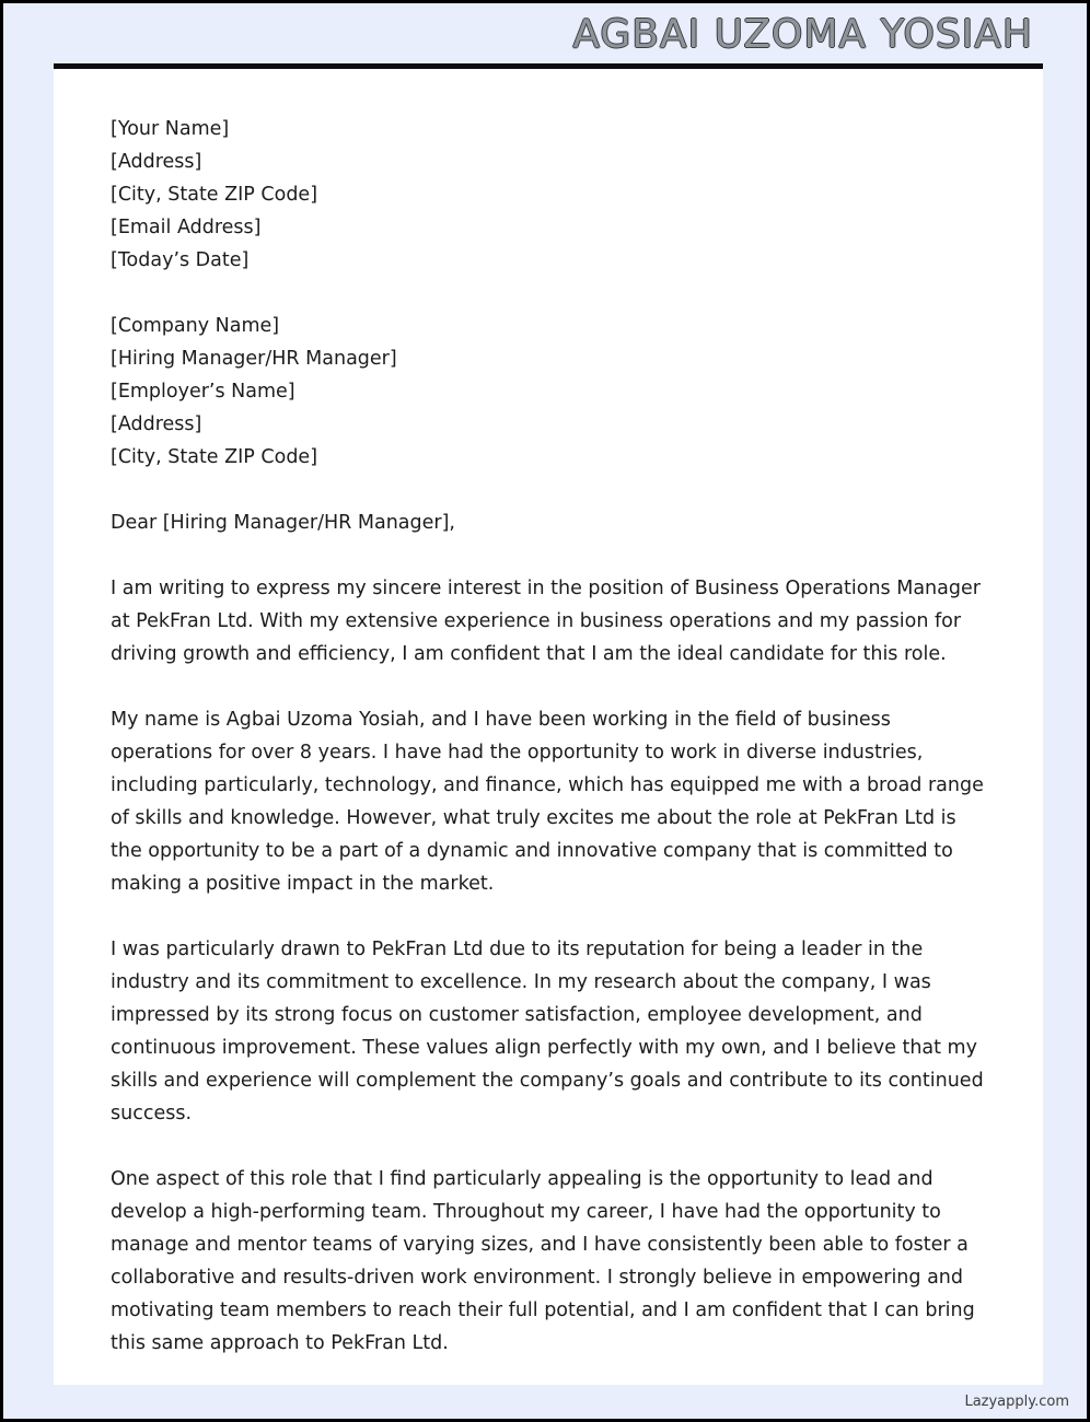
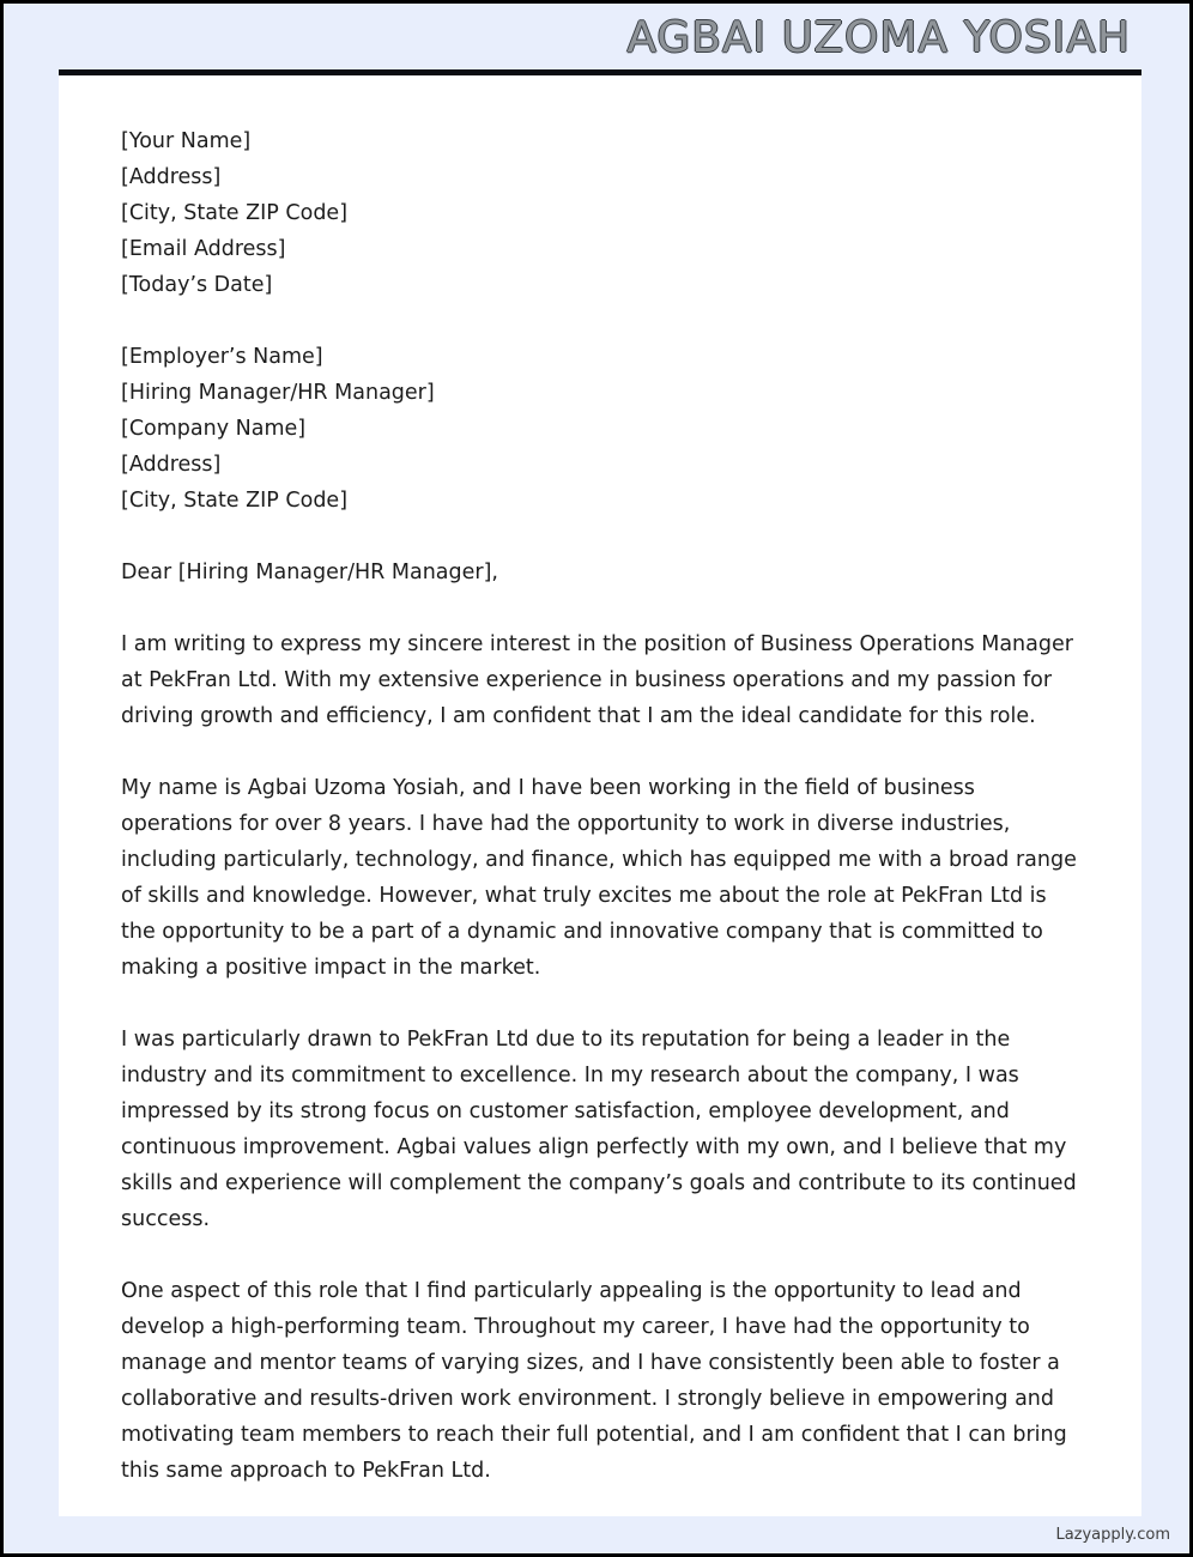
  AGBAI UZOMA YOSIAH
  [Your Name]
  [Address]
  [City, State ZIP Code]
  [Email Address]
  [Today’s Date]
- [Company Name]
+ [Employer’s Name]
  [Hiring Manager/HR Manager]
- [Employer’s Name]
+ [Company Name]
  [Address]
  [City, State ZIP Code]
  Dear [Hiring Manager/HR Manager],
  I am writing to express my sincere interest in the position of Business Operations Manager at PekFran Ltd. With my extensive experience in business operations and my passion for driving growth and efficiency, I am confident that I am the ideal candidate for this role.
  My name is Agbai Uzoma Yosiah, and I have been working in the field of business operations for over 8 years. I have had the opportunity to work in diverse industries, including particularly, technology, and finance, which has equipped me with a broad range of skills and knowledge. However, what truly excites me about the role at PekFran Ltd is the opportunity to be a part of a dynamic and innovative company that is committed to making a positive impact in the market.
- I was particularly drawn to PekFran Ltd due to its reputation for being a leader in the industry and its commitment to excellence. In my research about the company, I was impressed by its strong focus on customer satisfaction, employee development, and continuous improvement. These values align perfectly with my own, and I believe that my skills and experience will complement the company’s goals and contribute to its continued success.
+ I was particularly drawn to PekFran Ltd due to its reputation for being a leader in the industry and its commitment to excellence. In my research about the company, I was impressed by its strong focus on customer satisfaction, employee development, and continuous improvement. Agbai values align perfectly with my own, and I believe that my skills and experience will complement the company’s goals and contribute to its continued success.
  One aspect of this role that I find particularly appealing is the opportunity to lead and develop a high-performing team. Throughout my career, I have had the opportunity to manage and mentor teams of varying sizes, and I have consistently been able to foster a collaborative and results-driven work environment. I strongly believe in empowering and motivating team members to reach their full potential, and I am confident that I can bring this same approach to PekFran Ltd.
  Lazyapply.com
